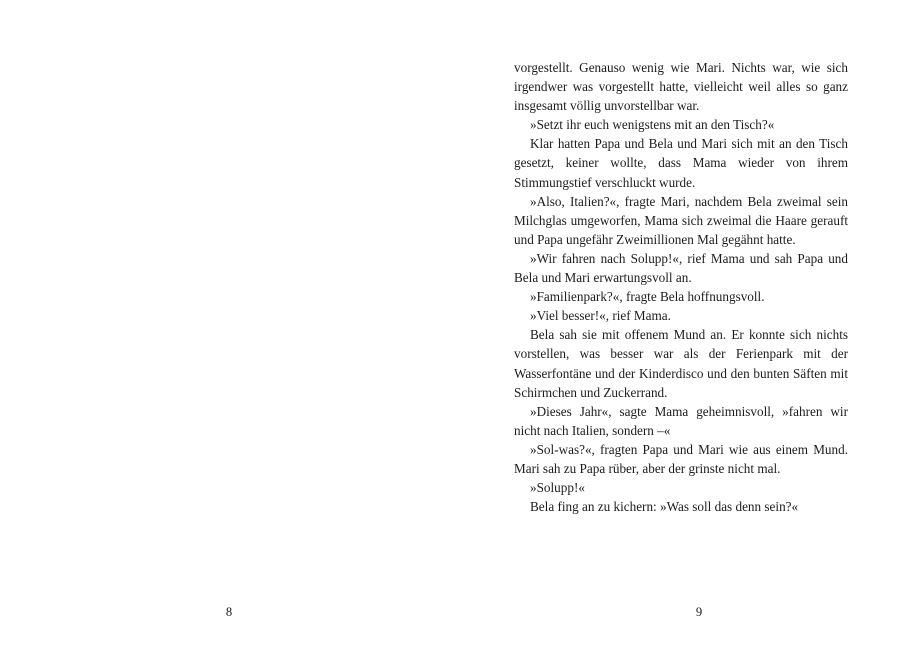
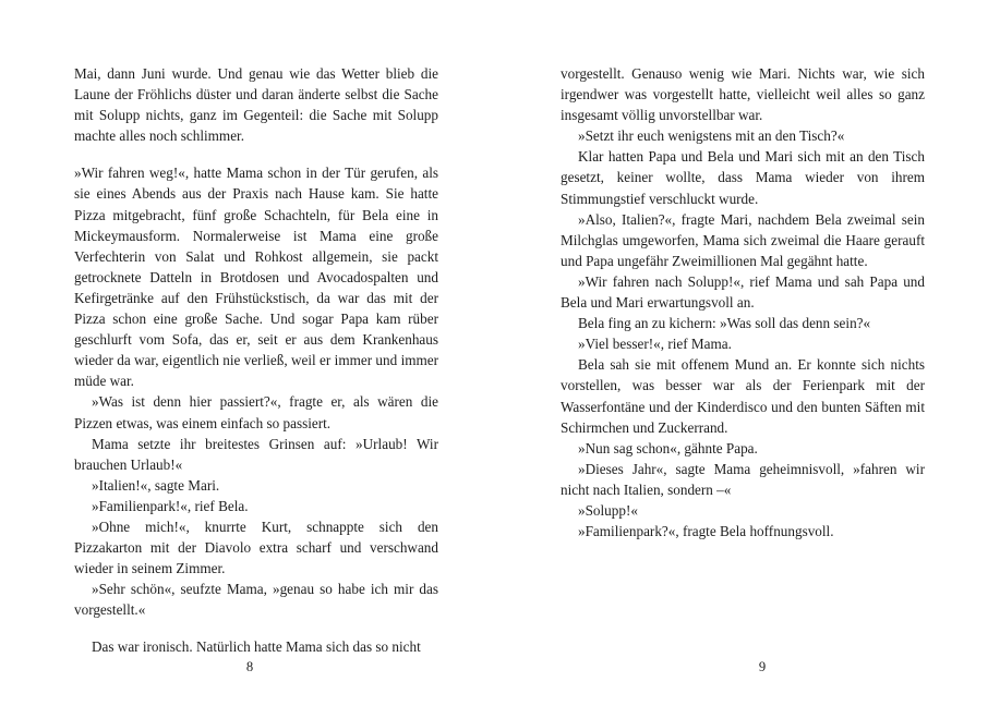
+ Mai, dann Juni wurde. Und genau wie das Wetter blieb die Laune der Fröhlichs düster und daran änderte selbst die Sache mit Solupp nichts, ganz im Gegenteil: die Sache mit Solupp machte alles noch schlimmer.
+ »Wir fahren weg!«, hatte Mama schon in der Tür gerufen, als sie eines Abends aus der Praxis nach Hause kam. Sie hatte Pizza mitgebracht, fünf große Schachteln, für Bela eine in Mickeymausform. Normalerweise ist Mama eine große Verfechterin von Salat und Rohkost allgemein, sie packt getrocknete Datteln in Brotdosen und Avocadospalten und Kefirgetränke auf den Frühstückstisch, da war das mit der Pizza schon eine große Sache. Und sogar Papa kam rüber geschlurft vom Sofa, das er, seit er aus dem Krankenhaus wieder da war, eigentlich nie verließ, weil er immer und immer müde war.
+ »Was ist denn hier passiert?«, fragte er, als wären die Pizzen etwas, was einem einfach so passiert.
+ Mama setzte ihr breitestes Grinsen auf: »Urlaub! Wir brauchen Urlaub!«
+ »Italien!«, sagte Mari.
+ »Familienpark!«, rief Bela.
+ »Ohne mich!«, knurrte Kurt, schnappte sich den Pizzakarton mit der Diavolo extra scharf und verschwand wieder in seinem Zimmer.
+ »Sehr schön«, seufzte Mama, »genau so habe ich mir das vorgestellt.«
+ Das war ironisch. Natürlich hatte Mama sich das so nicht
  8
  vorgestellt. Genauso wenig wie Mari. Nichts war, wie sich irgendwer was vorgestellt hatte, vielleicht weil alles so ganz insgesamt völlig unvorstellbar war.
  »Setzt ihr euch wenigstens mit an den Tisch?«
  Klar hatten Papa und Bela und Mari sich mit an den Tisch gesetzt, keiner wollte, dass Mama wieder von ihrem Stimmungstief verschluckt wurde.
  »Also, Italien?«, fragte Mari, nachdem Bela zweimal sein Milchglas umgeworfen, Mama sich zweimal die Haare gerauft und Papa ungefähr Zweimillionen Mal gegähnt hatte.
  »Wir fahren nach Solupp!«, rief Mama und sah Papa und Bela und Mari erwartungsvoll an.
- »Familienpark?«, fragte Bela hoffnungsvoll.
+ Bela fing an zu kichern: »Was soll das denn sein?«
  »Viel besser!«, rief Mama.
  Bela sah sie mit offenem Mund an. Er konnte sich nichts vorstellen, was besser war als der Ferienpark mit der Wasserfontäne und der Kinderdisco und den bunten Säften mit Schirmchen und Zuckerrand.
+ »Nun sag schon«, gähnte Papa.
  »Dieses Jahr«, sagte Mama geheimnisvoll, »fahren wir nicht nach Italien, sondern –«
- »Sol-was?«, fragten Papa und Mari wie aus einem Mund. Mari sah zu Papa rüber, aber der grinste nicht mal.
  »Solupp!«
- Bela fing an zu kichern: »Was soll das denn sein?«
+ »Familienpark?«, fragte Bela hoffnungsvoll.
  9
